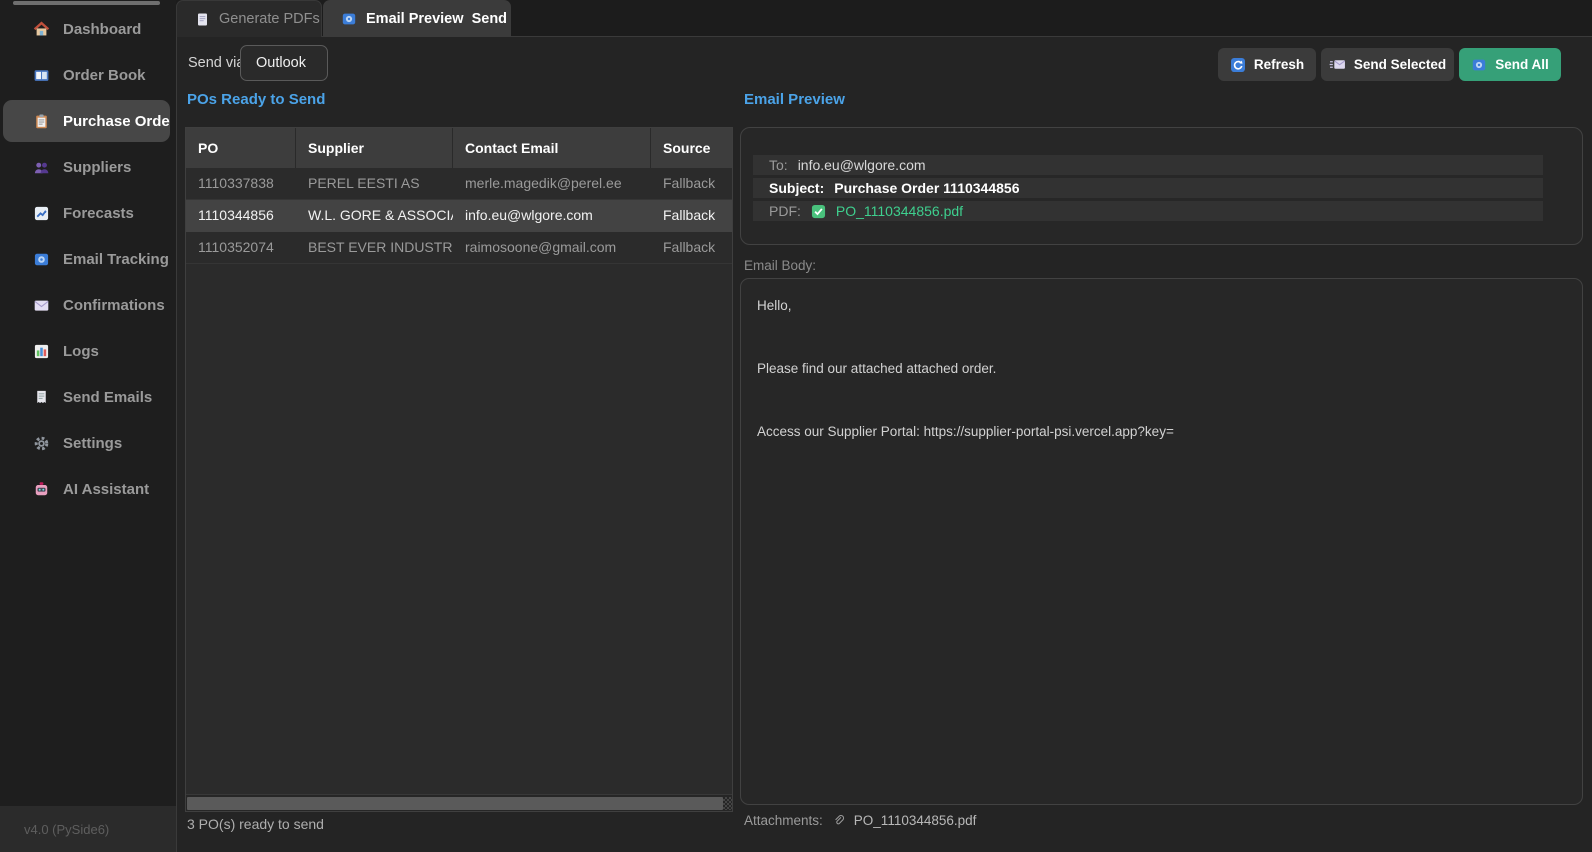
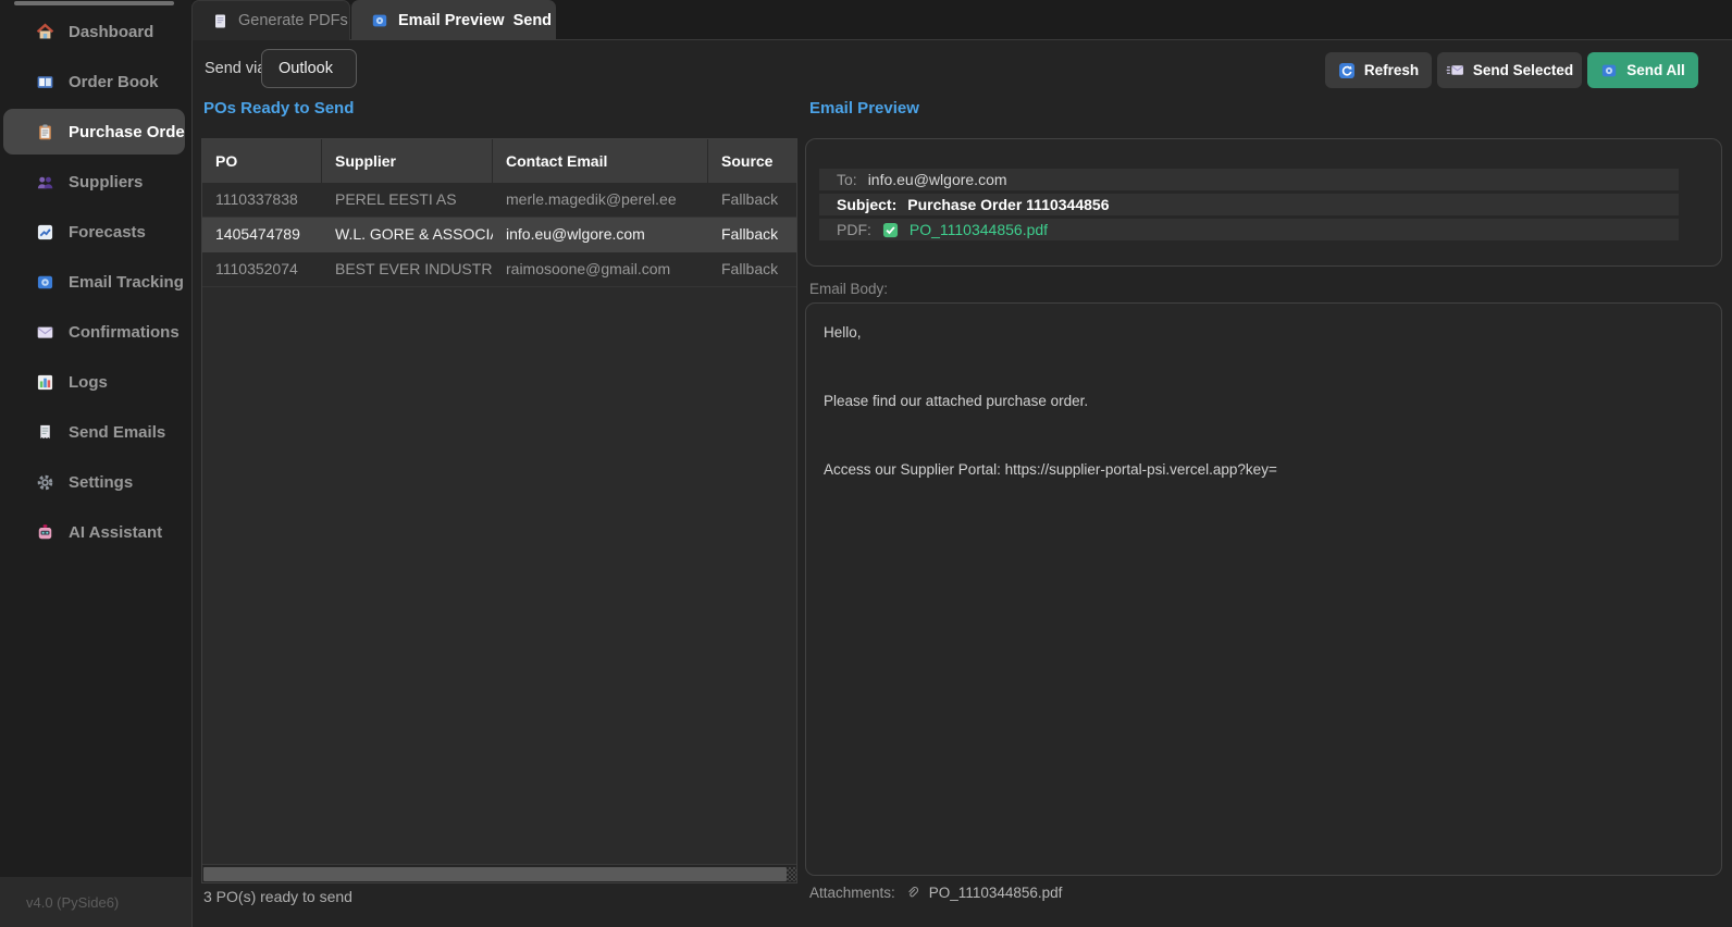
  Dashboard
  Order Book
  Purchase Orde
  Suppliers
  Forecasts
  Email Tracking
  Confirmations
  Logs
  Send Emails
  Settings
  AI Assistant
  v4.0 (PySide6)
  Generate PDFs
  Email Preview Send
  Send vi
  Outlook
  Refresh
  Send Selected
  Send All
  POs Ready to Send
  PO
  Supplier
  Contact Email
  Source
  1110337838
  PEREL EESTI AS
  merle.magedik@perel.ee
  Fallback
- 1110344856
+ 1405474789
  W.L. GORE & ASSOCI
  info.eu@wlgore.com
  Fallback
  1110352074
  BEST EVER INDUSTR
  raimosoone@gmail.com
  Fallback
  3 PO(s) ready to send
  Email Preview
  To:
  info.eu@wlgore.com
  Subject:
  Purchase Order 1110344856
  PDF:
  PO_1110344856.pdf
  Email Body:
  Hello,
- Please find our attached attached order.
+ Please find our attached purchase order.
  Access our Supplier Portal: https://supplier-portal-psi.vercel.app?key=
  Attachments:
  PO_1110344856.pdf
